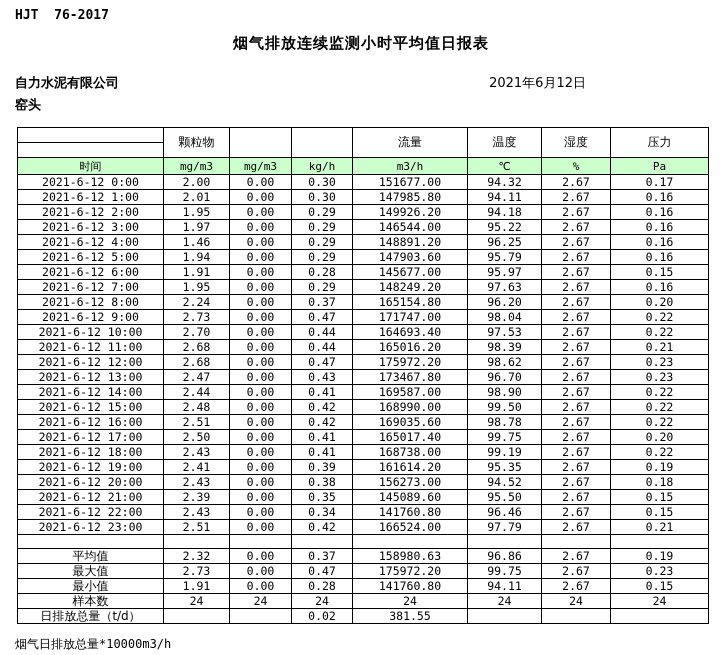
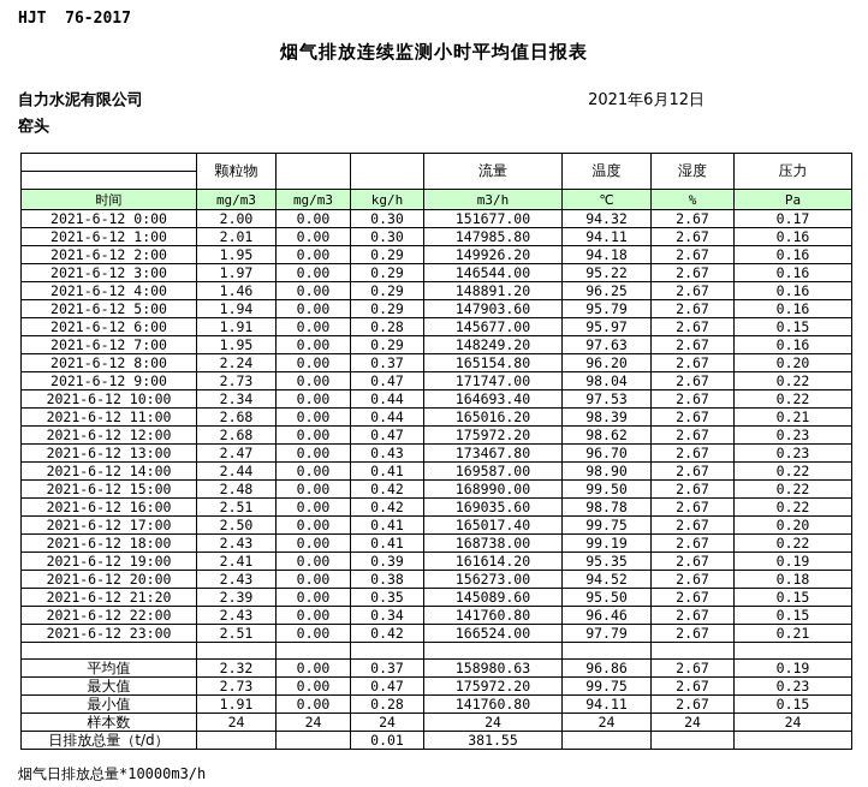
  HJT 76-2017
  烟气排放连续监测小时平均值日报表
  自力水泥有限公司
  2021年6月12日
  窑头
  	颗粒物			流量	温度	湿度	压力
  时间	mg/m3	mg/m3	kg/h	m3/h	℃	%	Pa
  2021-6-12 0:00	2.00	0.00	0.30	151677.00	94.32	2.67	0.17
  2021-6-12 1:00	2.01	0.00	0.30	147985.80	94.11	2.67	0.16
  2021-6-12 2:00	1.95	0.00	0.29	149926.20	94.18	2.67	0.16
  2021-6-12 3:00	1.97	0.00	0.29	146544.00	95.22	2.67	0.16
  2021-6-12 4:00	1.46	0.00	0.29	148891.20	96.25	2.67	0.16
  2021-6-12 5:00	1.94	0.00	0.29	147903.60	95.79	2.67	0.16
  2021-6-12 6:00	1.91	0.00	0.28	145677.00	95.97	2.67	0.15
  2021-6-12 7:00	1.95	0.00	0.29	148249.20	97.63	2.67	0.16
  2021-6-12 8:00	2.24	0.00	0.37	165154.80	96.20	2.67	0.20
  2021-6-12 9:00	2.73	0.00	0.47	171747.00	98.04	2.67	0.22
- 2021-6-12 10:00	2.70	0.00	0.44	164693.40	97.53	2.67	0.22
+ 2021-6-12 10:00	2.34	0.00	0.44	164693.40	97.53	2.67	0.22
  2021-6-12 11:00	2.68	0.00	0.44	165016.20	98.39	2.67	0.21
  2021-6-12 12:00	2.68	0.00	0.47	175972.20	98.62	2.67	0.23
  2021-6-12 13:00	2.47	0.00	0.43	173467.80	96.70	2.67	0.23
  2021-6-12 14:00	2.44	0.00	0.41	169587.00	98.90	2.67	0.22
  2021-6-12 15:00	2.48	0.00	0.42	168990.00	99.50	2.67	0.22
  2021-6-12 16:00	2.51	0.00	0.42	169035.60	98.78	2.67	0.22
  2021-6-12 17:00	2.50	0.00	0.41	165017.40	99.75	2.67	0.20
  2021-6-12 18:00	2.43	0.00	0.41	168738.00	99.19	2.67	0.22
  2021-6-12 19:00	2.41	0.00	0.39	161614.20	95.35	2.67	0.19
  2021-6-12 20:00	2.43	0.00	0.38	156273.00	94.52	2.67	0.18
- 2021-6-12 21:00	2.39	0.00	0.35	145089.60	95.50	2.67	0.15
+ 2021-6-12 21:20	2.39	0.00	0.35	145089.60	95.50	2.67	0.15
  2021-6-12 22:00	2.43	0.00	0.34	141760.80	96.46	2.67	0.15
  2021-6-12 23:00	2.51	0.00	0.42	166524.00	97.79	2.67	0.21
  平均值	2.32	0.00	0.37	158980.63	96.86	2.67	0.19
  最大值	2.73	0.00	0.47	175972.20	99.75	2.67	0.23
  最小值	1.91	0.00	0.28	141760.80	94.11	2.67	0.15
  样本数	24	24	24	24	24	24	24
- 日排放总量（t/d）			0.02	381.55
+ 日排放总量（t/d）			0.01	381.55
  烟气日排放总量*10000m3/h
